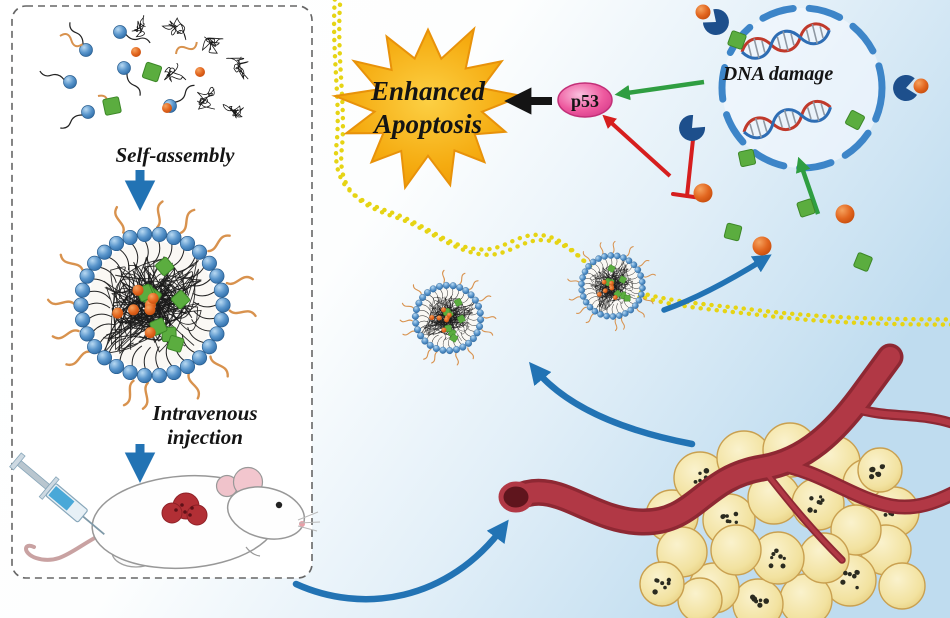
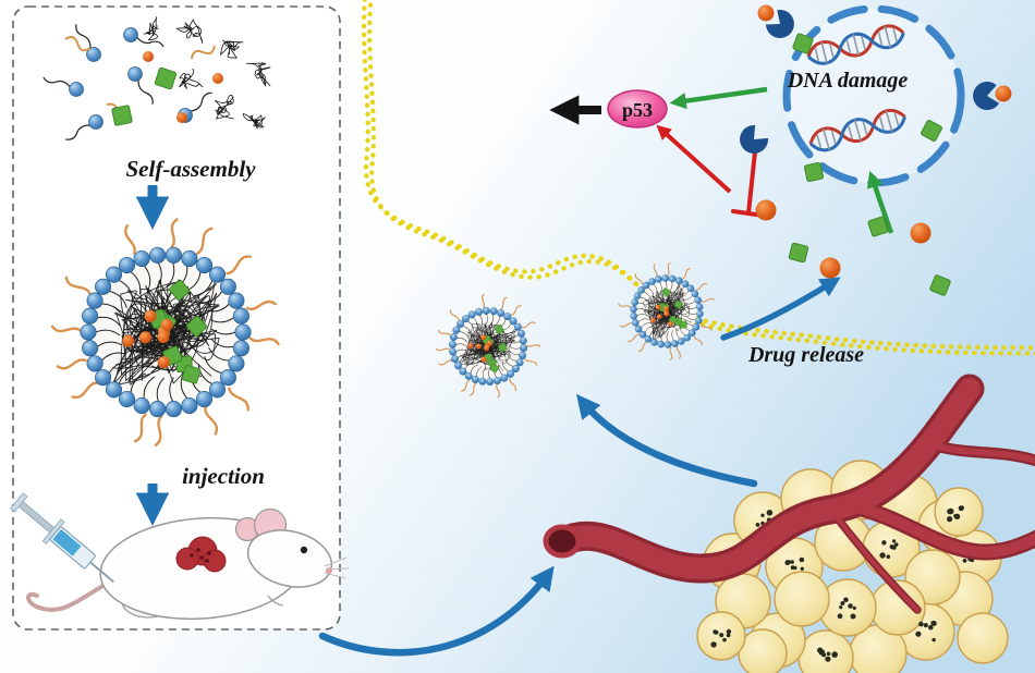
  Self-assembly
- Intravenous
  injection
- Enhanced
- Apoptosis
  p53
  DNA damage
+ Drug release
